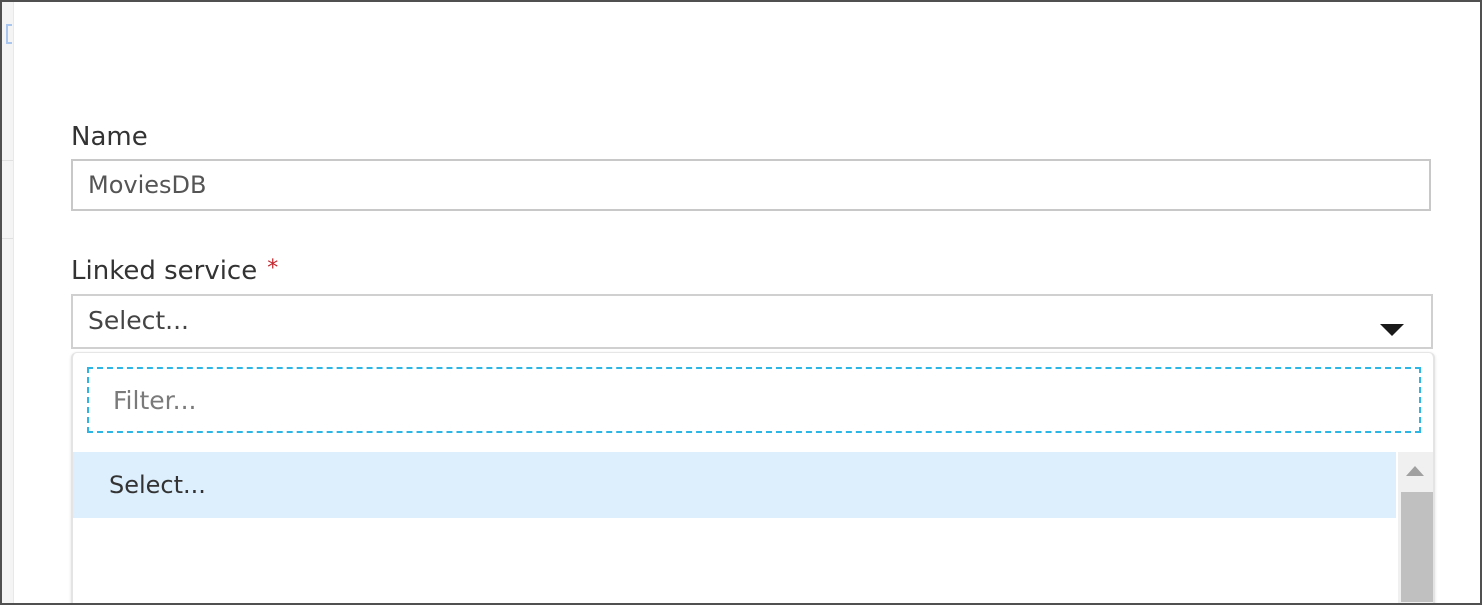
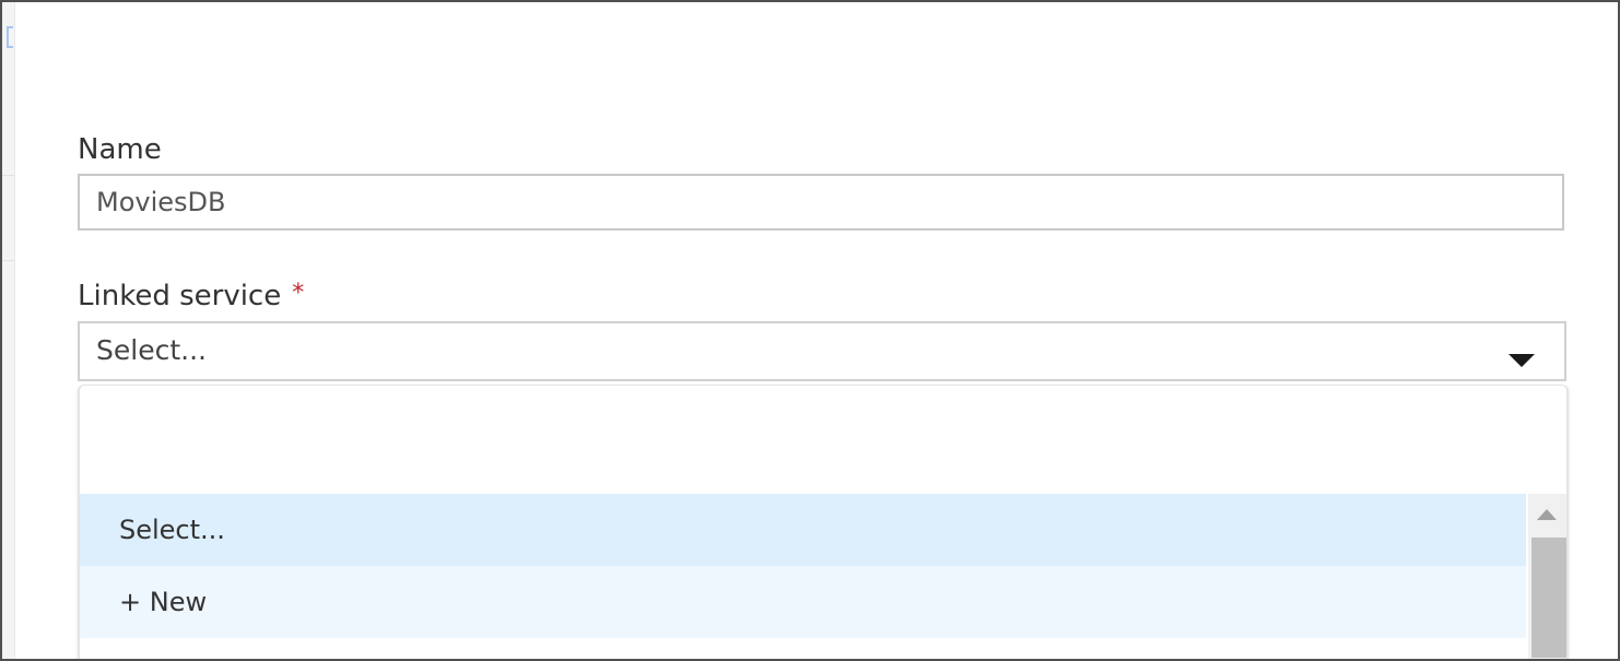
  Name
  MoviesDB
  Linked service *
  Select...
- Filter...
  Select...
+ + New
